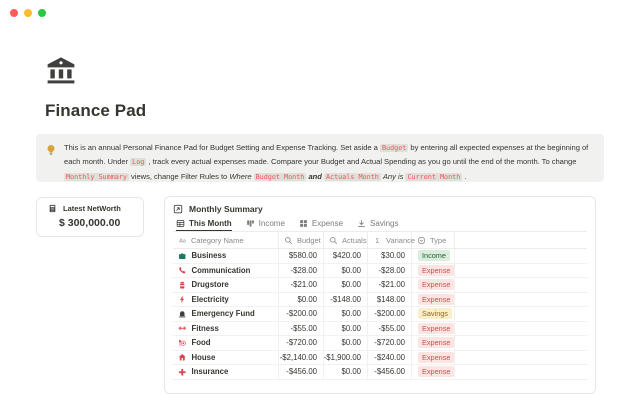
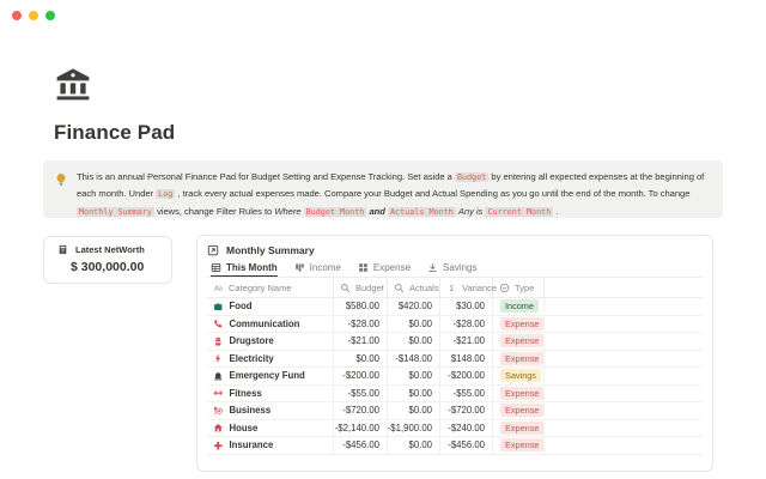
  Finance Pad
  This is an annual Personal Finance Pad for Budget Setting and Expense Tracking. Set aside a Budget by entering all expected expenses at the beginning of each month. Under Log , track every actual expenses made. Compare your Budget and Actual Spending as you go until the end of the month. To change Monthly Summary views, change Filter Rules to Where Budget Month and Actuals Month Any is Current Month .
  Latest NetWorth
  $ 300,000.00
  Monthly Summary
  This Month
  Income
  Expense
  Savings
  Category Name
  Budget
  Actuals
  Variance
  Type
- Business
+ Food
  $580.00
  $420.00
  $30.00
  Income
  Communication
  -$28.00
  $0.00
  -$28.00
  Expense
  Drugstore
  -$21.00
  $0.00
  -$21.00
  Expense
  Electricity
  $0.00
  -$148.00
  $148.00
  Expense
  Emergency Fund
  -$200.00
  $0.00
  -$200.00
  Savings
  Fitness
  -$55.00
  $0.00
  -$55.00
  Expense
- Food
+ Business
  -$720.00
  $0.00
  -$720.00
  Expense
  House
  -$2,140.00
  -$1,900.00
  -$240.00
  Expense
  Insurance
  -$456.00
  $0.00
  -$456.00
  Expense
